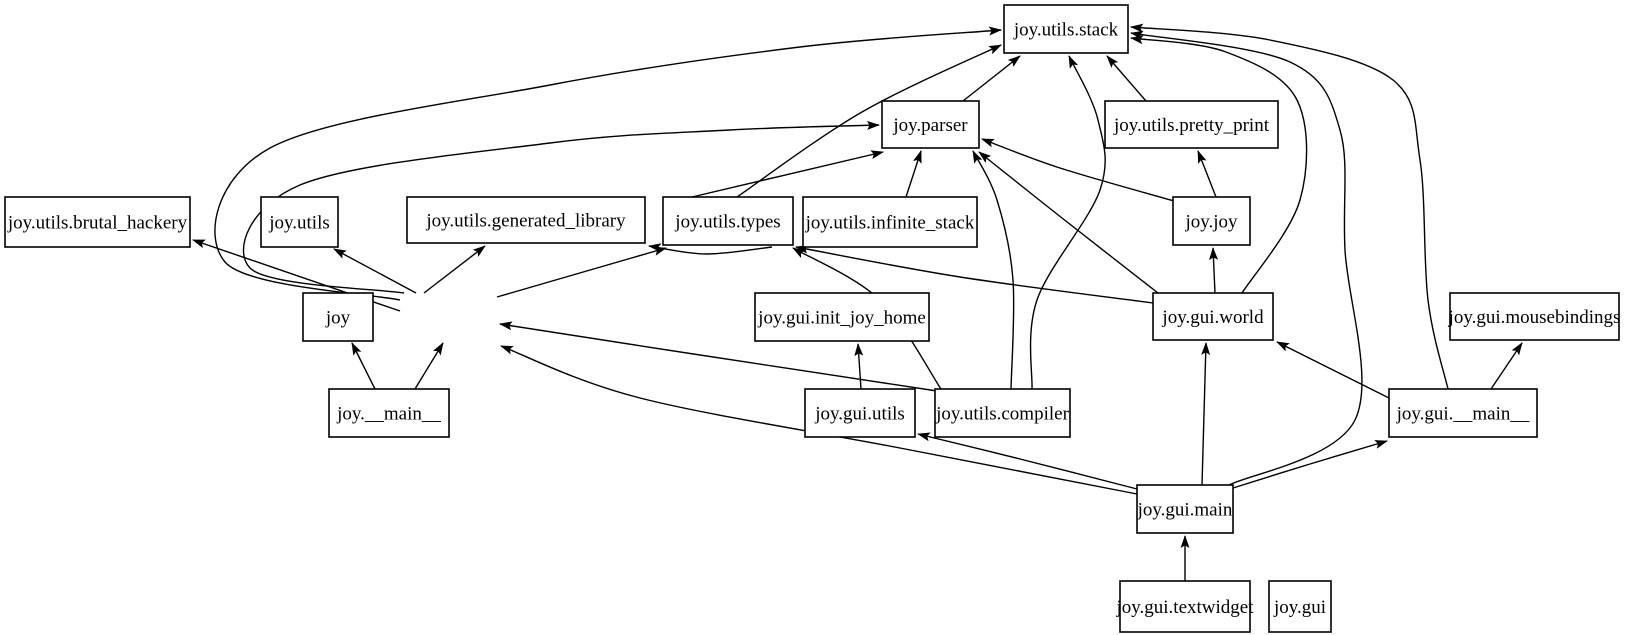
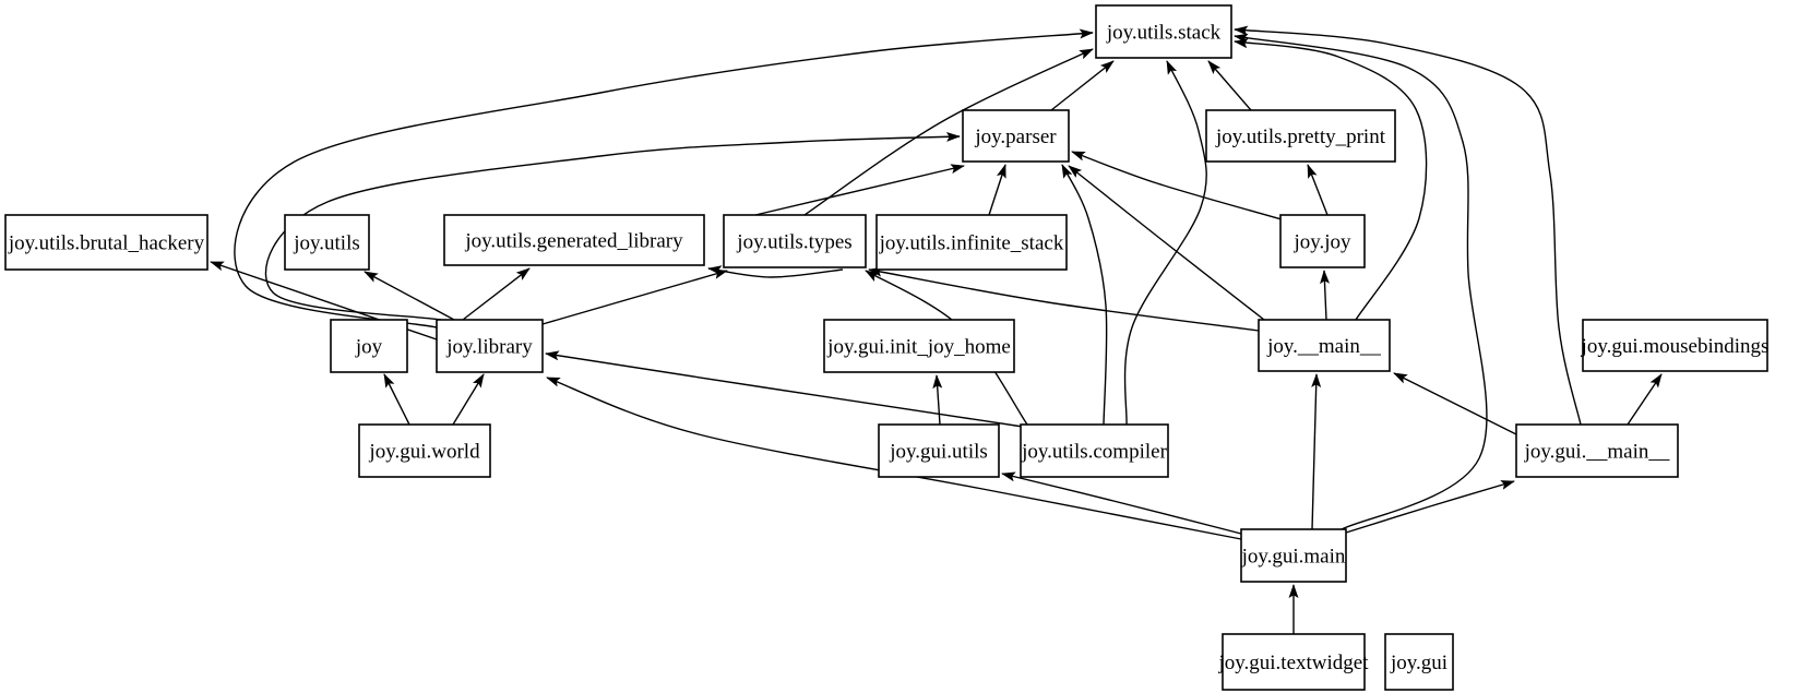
  joy.utils.stack
  joy.parser
  joy.utils.pretty_print
  joy.utils.brutal_hackery
  joy.utils
  joy.utils.generated_library
  joy.utils.types
  joy.utils.infinite_stack
  joy.joy
  joy
+ joy.library
  joy.gui.init_joy_home
- joy.gui.world
+ joy.__main__
  joy.gui.mousebindings
- joy.__main__
+ joy.gui.world
  joy.gui.utils
  joy.utils.compiler
  joy.gui.__main__
  joy.gui.main
  joy.gui.textwidget
  joy.gui
